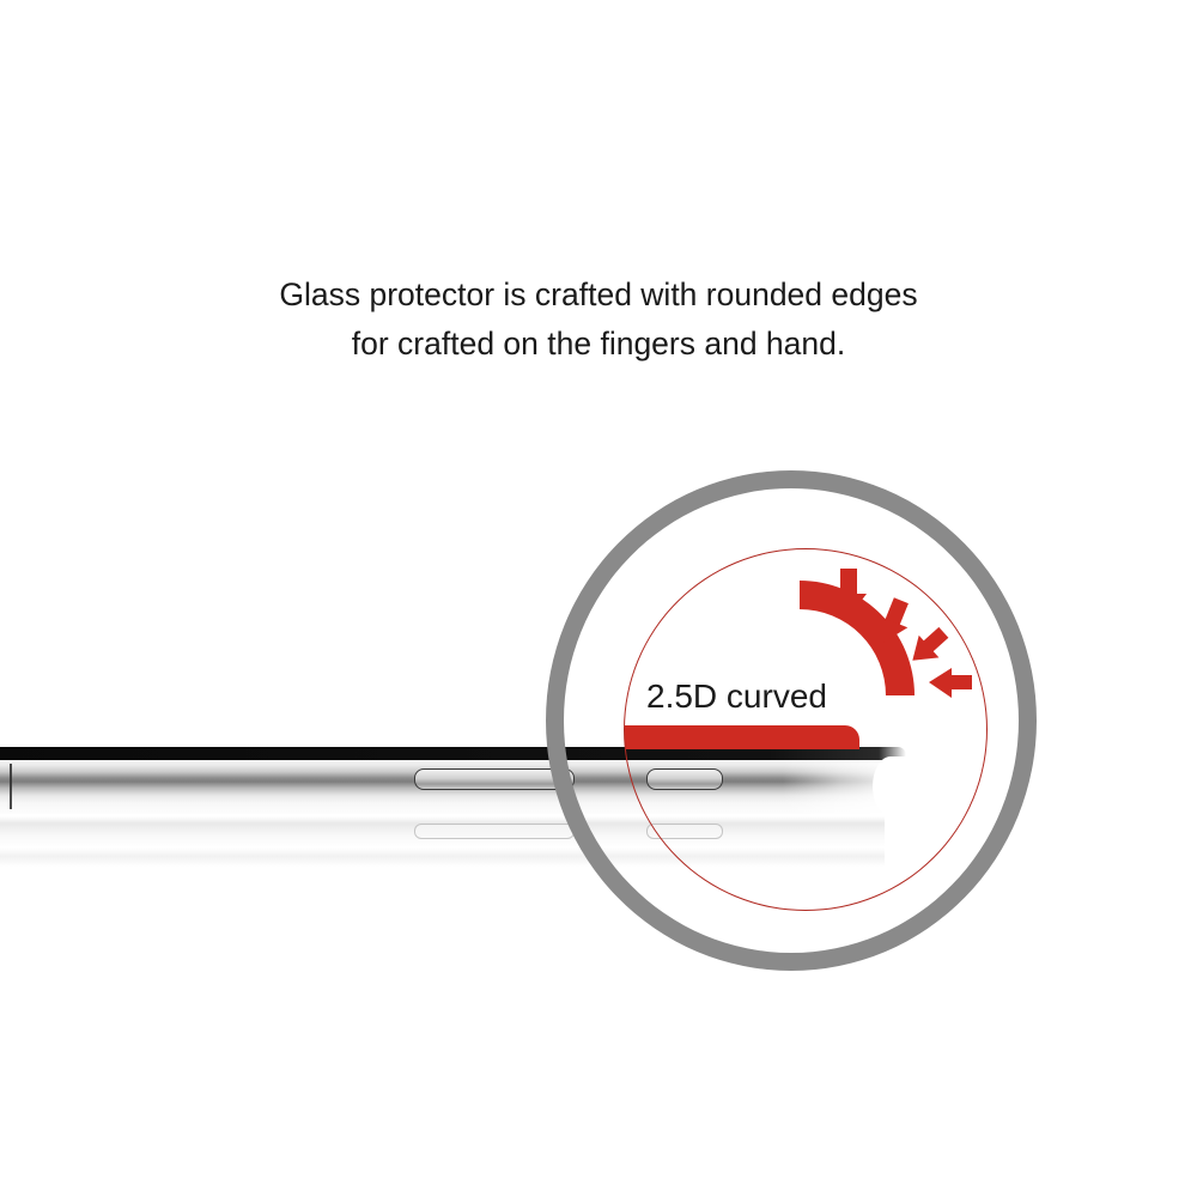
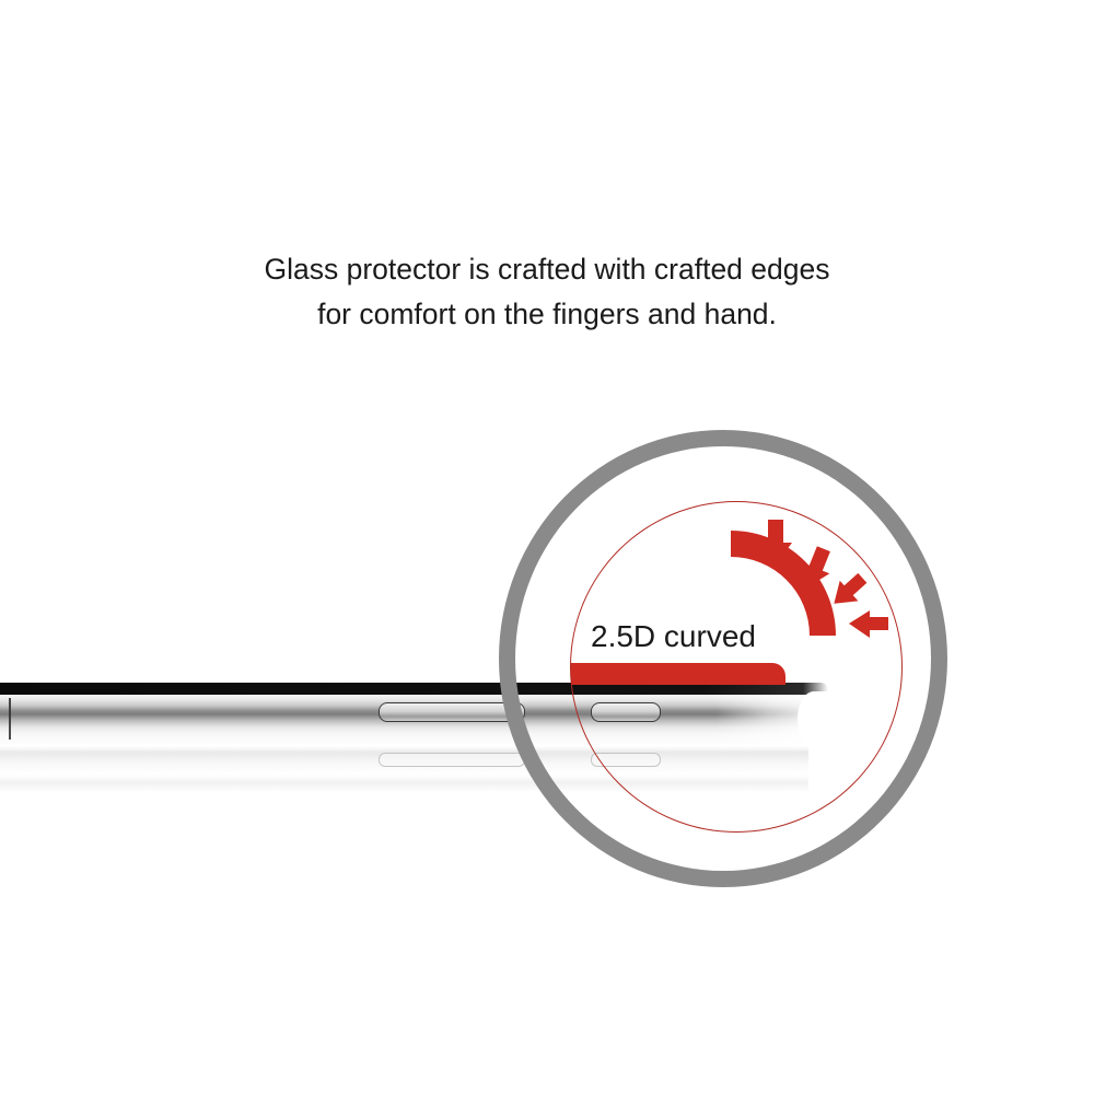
- Glass protector is crafted with rounded edges
+ Glass protector is crafted with crafted edges
- for crafted on the fingers and hand.
+ for comfort on the fingers and hand.
  2.5D curved
